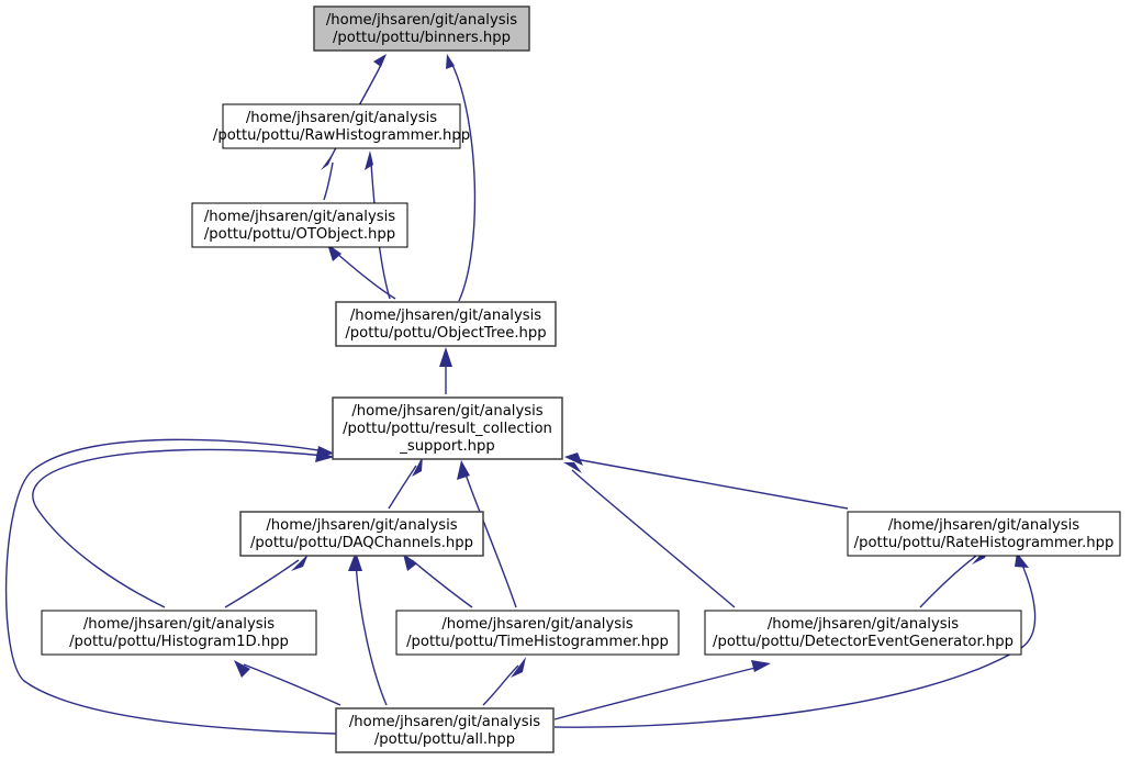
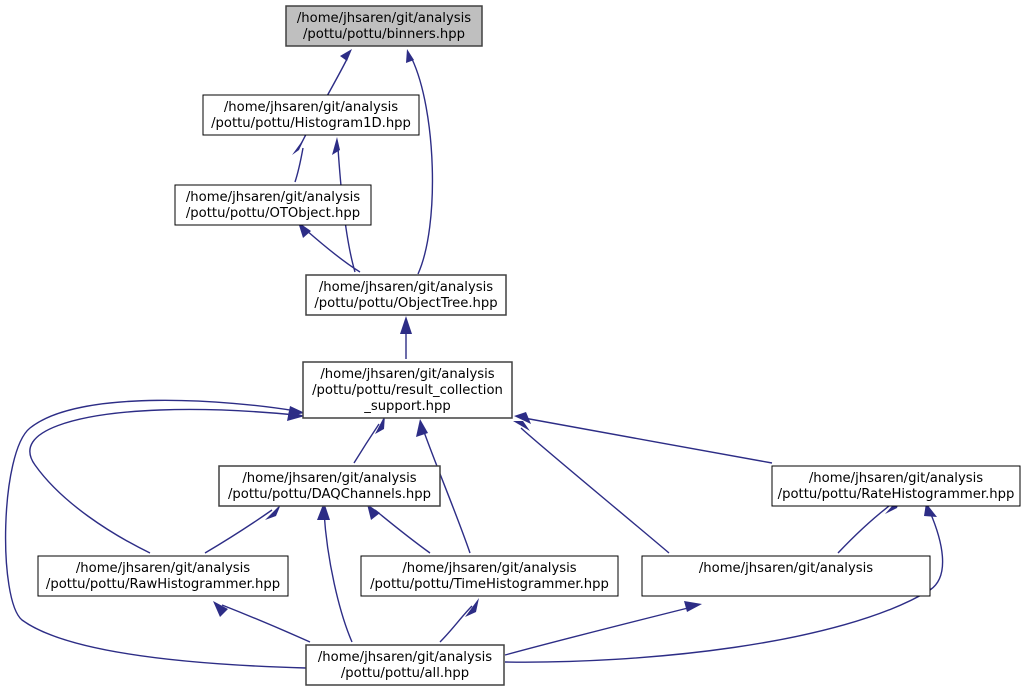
  /home/jhsaren/git/analysis
  /pottu/pottu/binners.hpp
  /home/jhsaren/git/analysis
- /pottu/pottu/RawHistogrammer.hpp
+ /pottu/pottu/Histogram1D.hpp
  /home/jhsaren/git/analysis
  /pottu/pottu/OTObject.hpp
  /home/jhsaren/git/analysis
  /pottu/pottu/ObjectTree.hpp
  /home/jhsaren/git/analysis
  /pottu/pottu/result_collection
  _support.hpp
  /home/jhsaren/git/analysis
  /pottu/pottu/DAQChannels.hpp
  /home/jhsaren/git/analysis
  /pottu/pottu/RateHistogrammer.hpp
  /home/jhsaren/git/analysis
- /pottu/pottu/Histogram1D.hpp
+ /pottu/pottu/RawHistogrammer.hpp
  /home/jhsaren/git/analysis
  /pottu/pottu/TimeHistogrammer.hpp
  /home/jhsaren/git/analysis
- /pottu/pottu/DetectorEventGenerator.hpp
  /home/jhsaren/git/analysis
  /pottu/pottu/all.hpp
